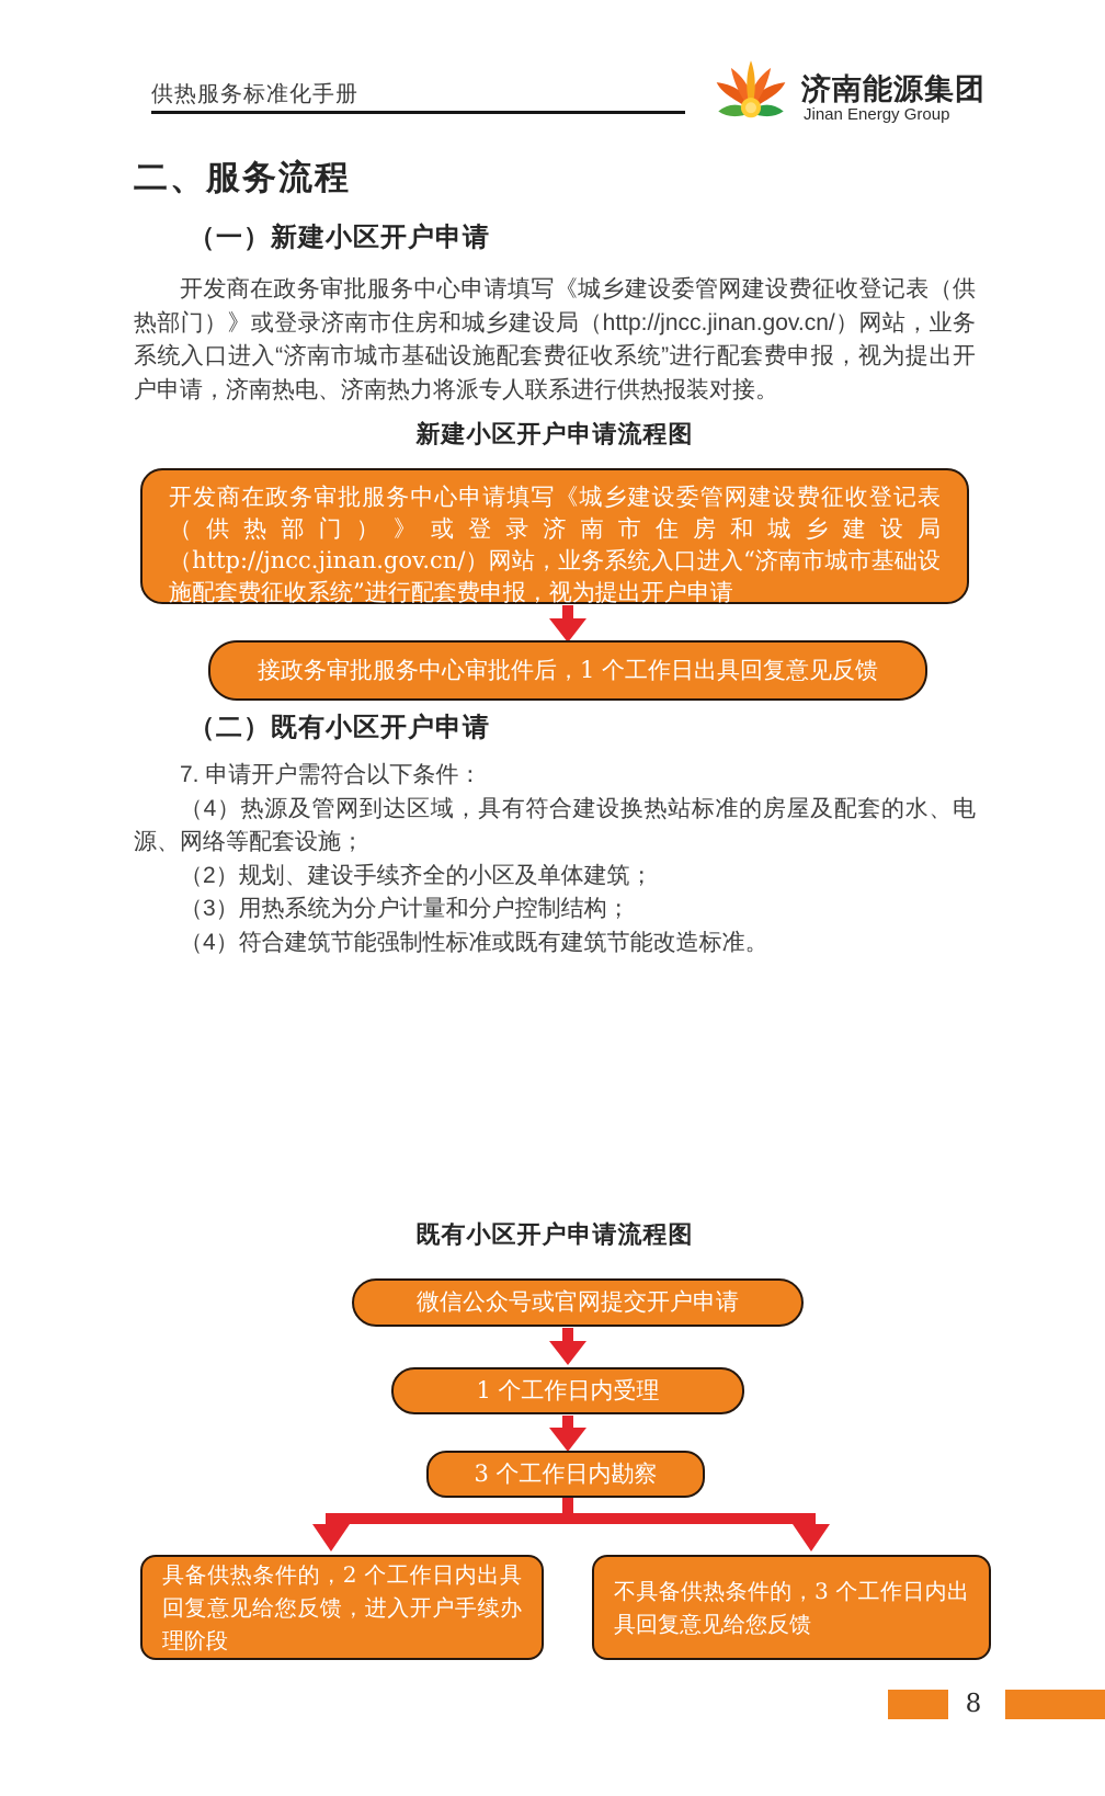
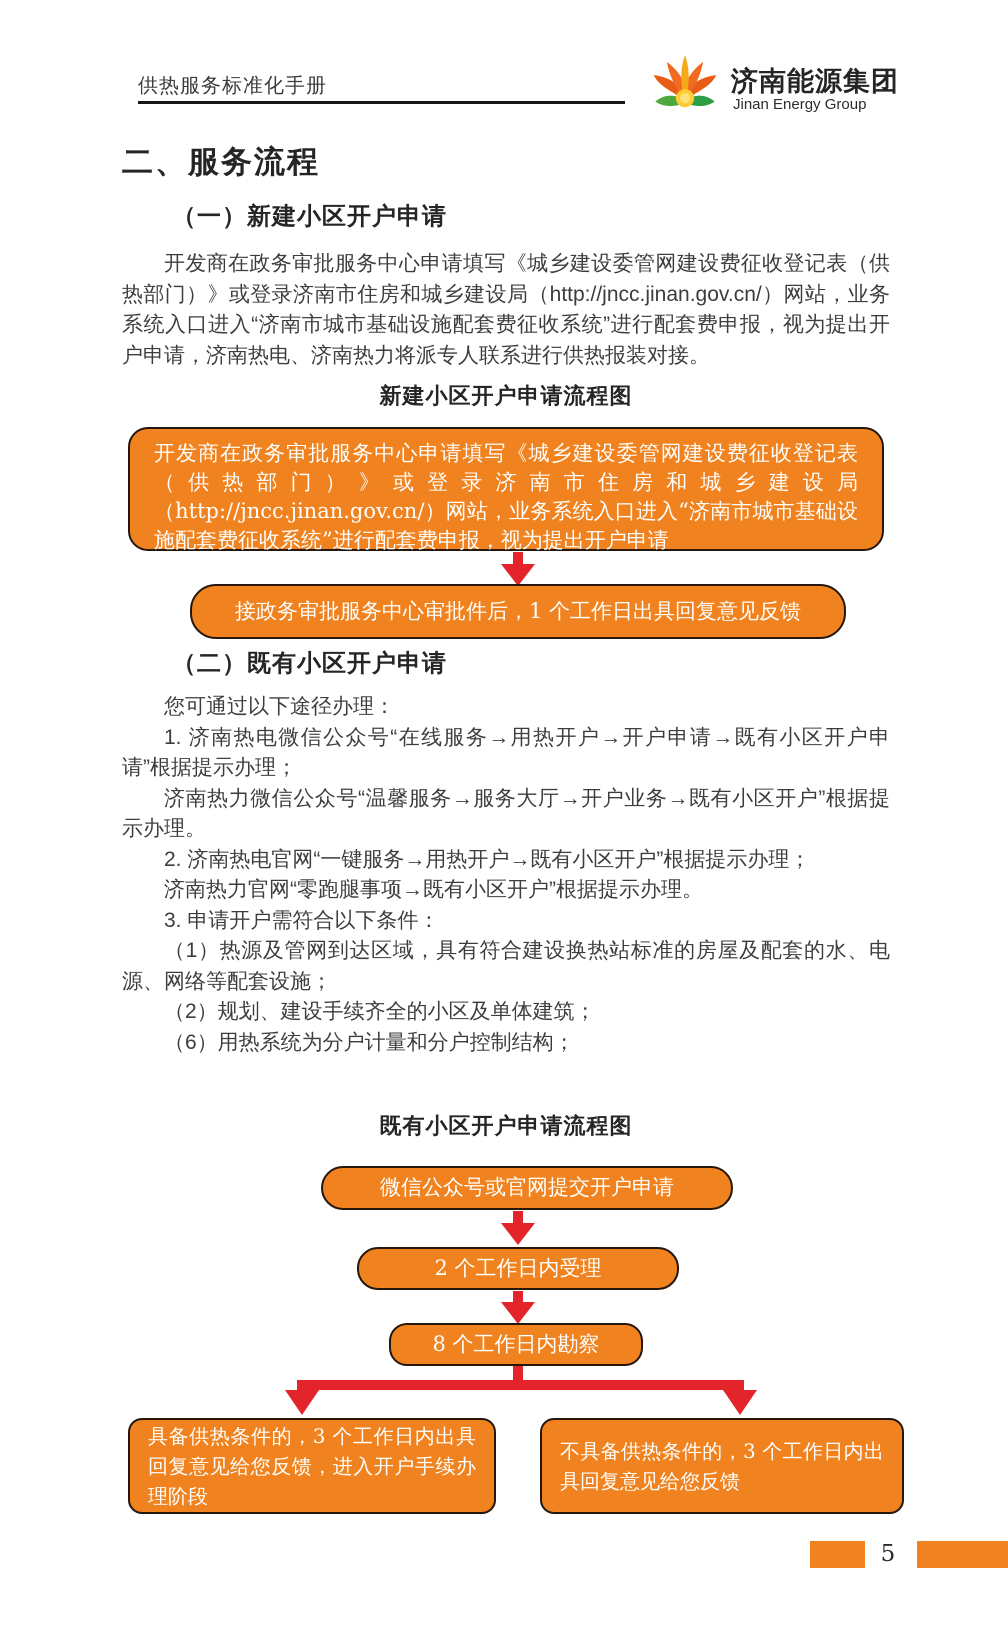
  供热服务标准化手册
  济南能源集团
  Jinan Energy Group
  二、服务流程
  （一）新建小区开户申请
  开发商在政务审批服务中心申请填写《城乡建设委管网建设费征收登记表（供热部门）》或登录济南市住房和城乡建设局（http://jncc.jinan.gov.cn/）网站，业务系统入口进入“济南市城市基础设施配套费征收系统”进行配套费申报，视为提出开户申请，济南热电、济南热力将派专人联系进行供热报装对接。
  新建小区开户申请流程图
  开发商在政务审批服务中心申请填写《城乡建设委管网建设费征收登记表（供热部门）》或登录济南市住房和城乡建设局（http://jncc.jinan.gov.cn/）网站，业务系统入口进入“济南市城市基础设施配套费征收系统”进行配套费申报，视为提出开户申请
  接政务审批服务中心审批件后，1 个工作日出具回复意见反馈
  （二）既有小区开户申请
+ 您可通过以下途径办理：
+ 1. 济南热电微信公众号“在线服务→用热开户→开户申请→既有小区开户申请”根据提示办理；
+ 济南热力微信公众号“温馨服务→服务大厅→开户业务→既有小区开户”根据提示办理。
+ 2. 济南热电官网“一键服务→用热开户→既有小区开户”根据提示办理；
+ 济南热力官网“零跑腿事项→既有小区开户”根据提示办理。
- 7. 申请开户需符合以下条件：
+ 3. 申请开户需符合以下条件：
- （4）热源及管网到达区域，具有符合建设换热站标准的房屋及配套的水、电源、网络等配套设施；
+ （1）热源及管网到达区域，具有符合建设换热站标准的房屋及配套的水、电源、网络等配套设施；
  （2）规划、建设手续齐全的小区及单体建筑；
- （3）用热系统为分户计量和分户控制结构；
+ （6）用热系统为分户计量和分户控制结构；
- （4）符合建筑节能强制性标准或既有建筑节能改造标准。
  既有小区开户申请流程图
  微信公众号或官网提交开户申请
- 1 个工作日内受理
+ 2 个工作日内受理
- 3 个工作日内勘察
+ 8 个工作日内勘察
- 具备供热条件的，2 个工作日内出具回复意见给您反馈，进入开户手续办理阶段
+ 具备供热条件的，3 个工作日内出具回复意见给您反馈，进入开户手续办理阶段
  不具备供热条件的，3 个工作日内出具回复意见给您反馈
- 8
+ 5
